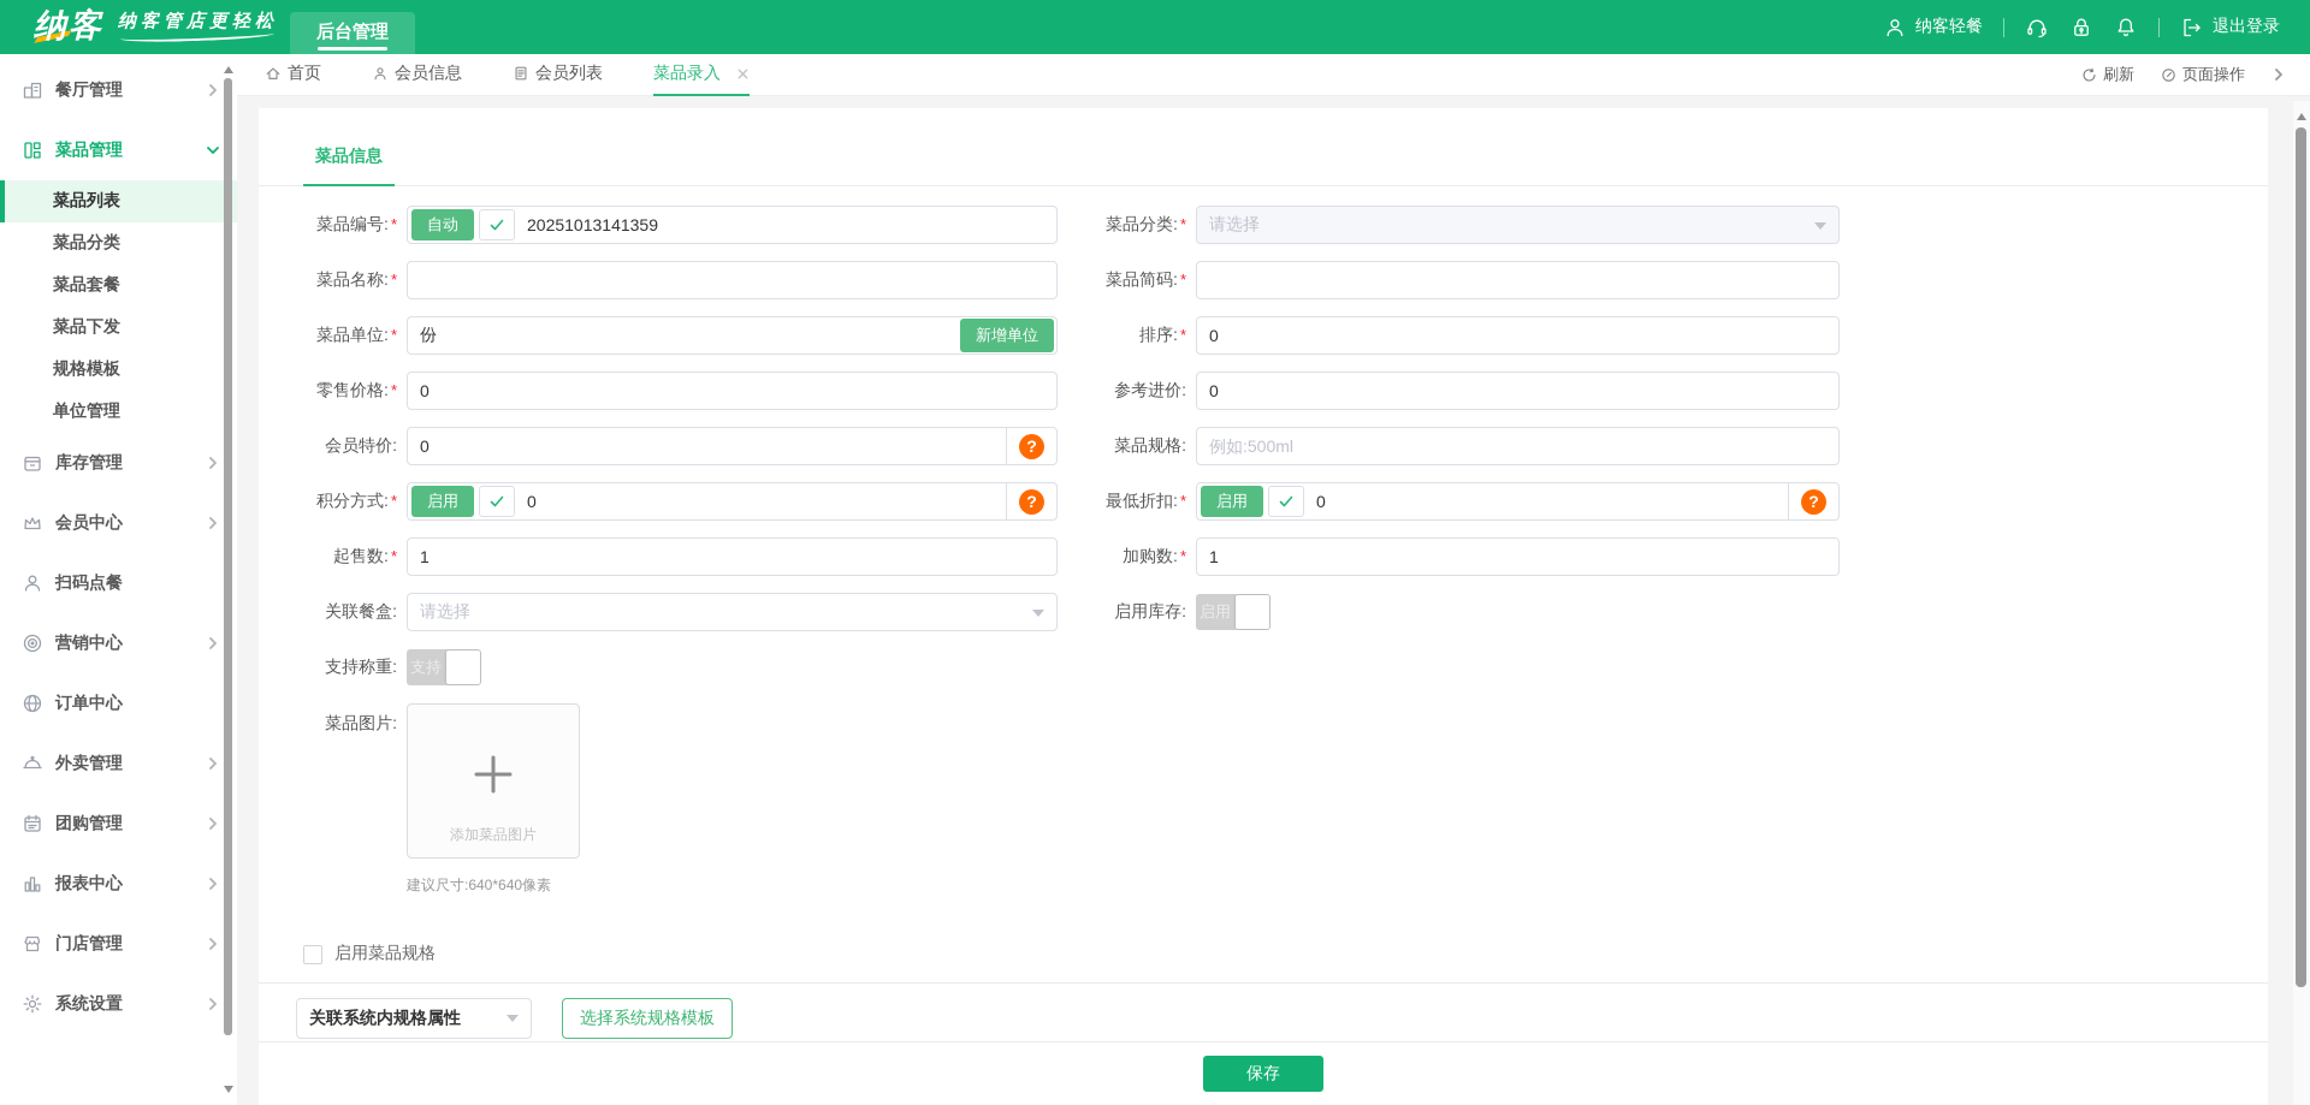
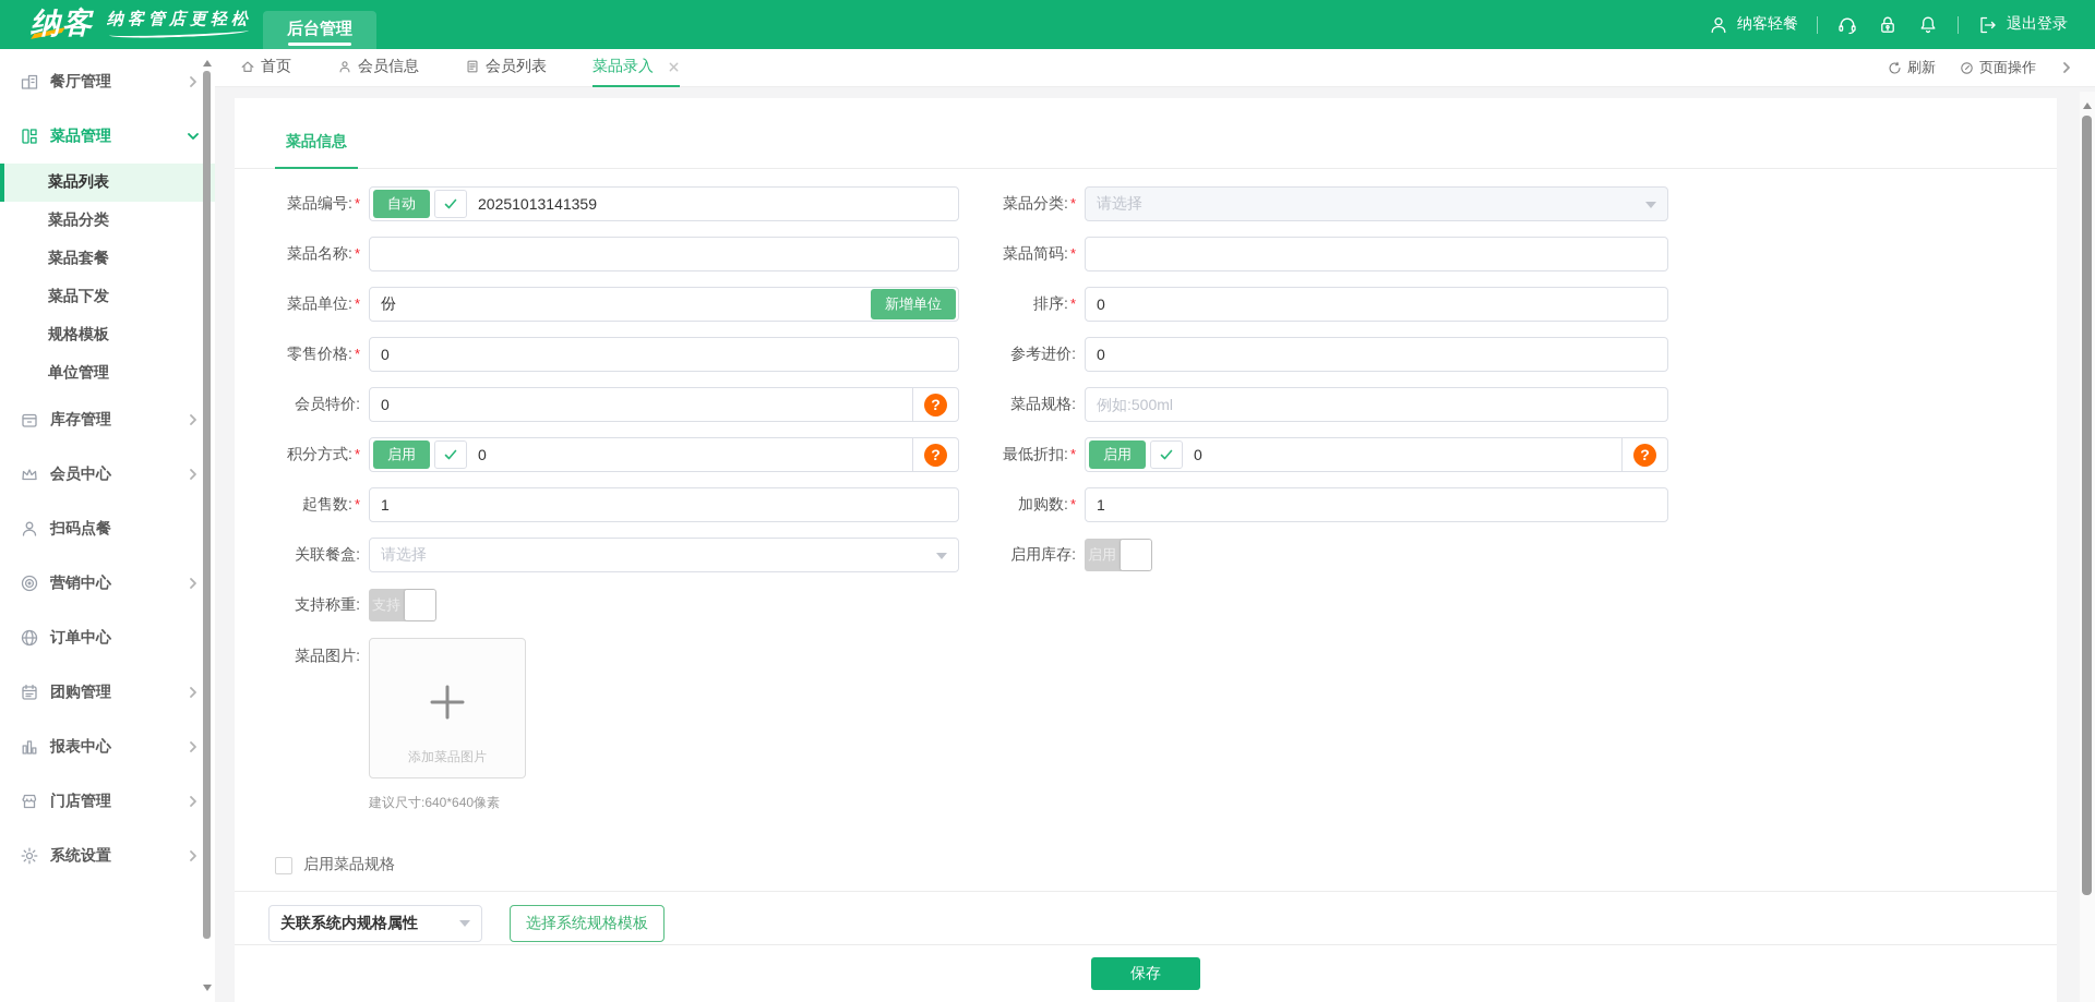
  纳客
  纳客管店更轻松
  后台管理
  纳客轻餐
  退出登录
  餐厅管理
  菜品管理
  菜品列表
  菜品分类
  菜品套餐
  菜品下发
  规格模板
  单位管理
  库存管理
  会员中心
  扫码点餐
  营销中心
  订单中心
- 外卖管理
  团购管理
  报表中心
  门店管理
  系统设置
  首页
  会员信息
  会员列表
  菜品录入
  刷新
  页面操作
  菜品信息
  菜品编号: *
  自动
  20251013141359
  菜品分类: *
  请选择
  菜品名称: *
  菜品简码: *
  菜品单位: *
  份
  新增单位
  排序: *
  0
  零售价格: *
  0
  参考进价:
  0
  会员特价:
  0
  ?
  菜品规格:
  例如:500ml
  积分方式: *
  启用
  0
  ?
  最低折扣: *
  启用
  0
  ?
  起售数: *
  1
  加购数: *
  1
  关联餐盒:
  请选择
  启用库存:
  启用
  支持称重:
  支持
  菜品图片:
  添加菜品图片
  建议尺寸:640*640像素
  启用菜品规格
  关联系统内规格属性
  选择系统规格模板
  保存
